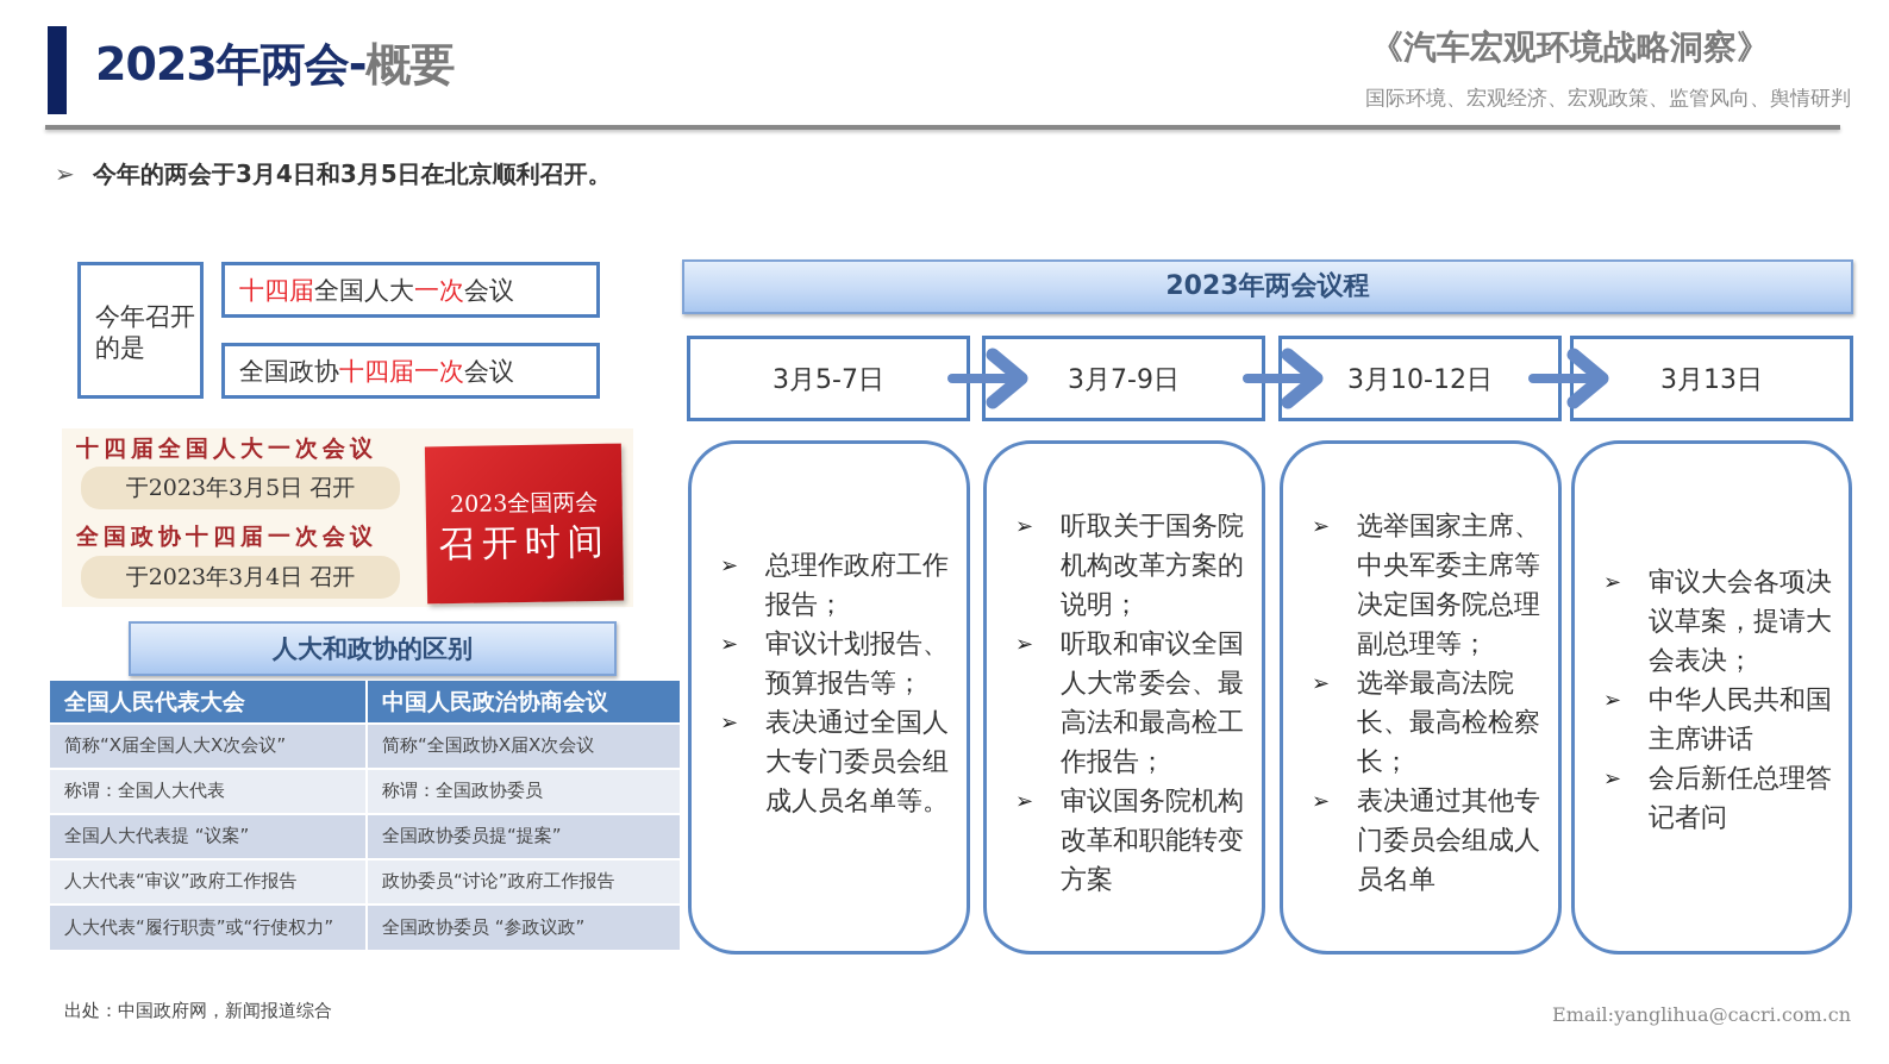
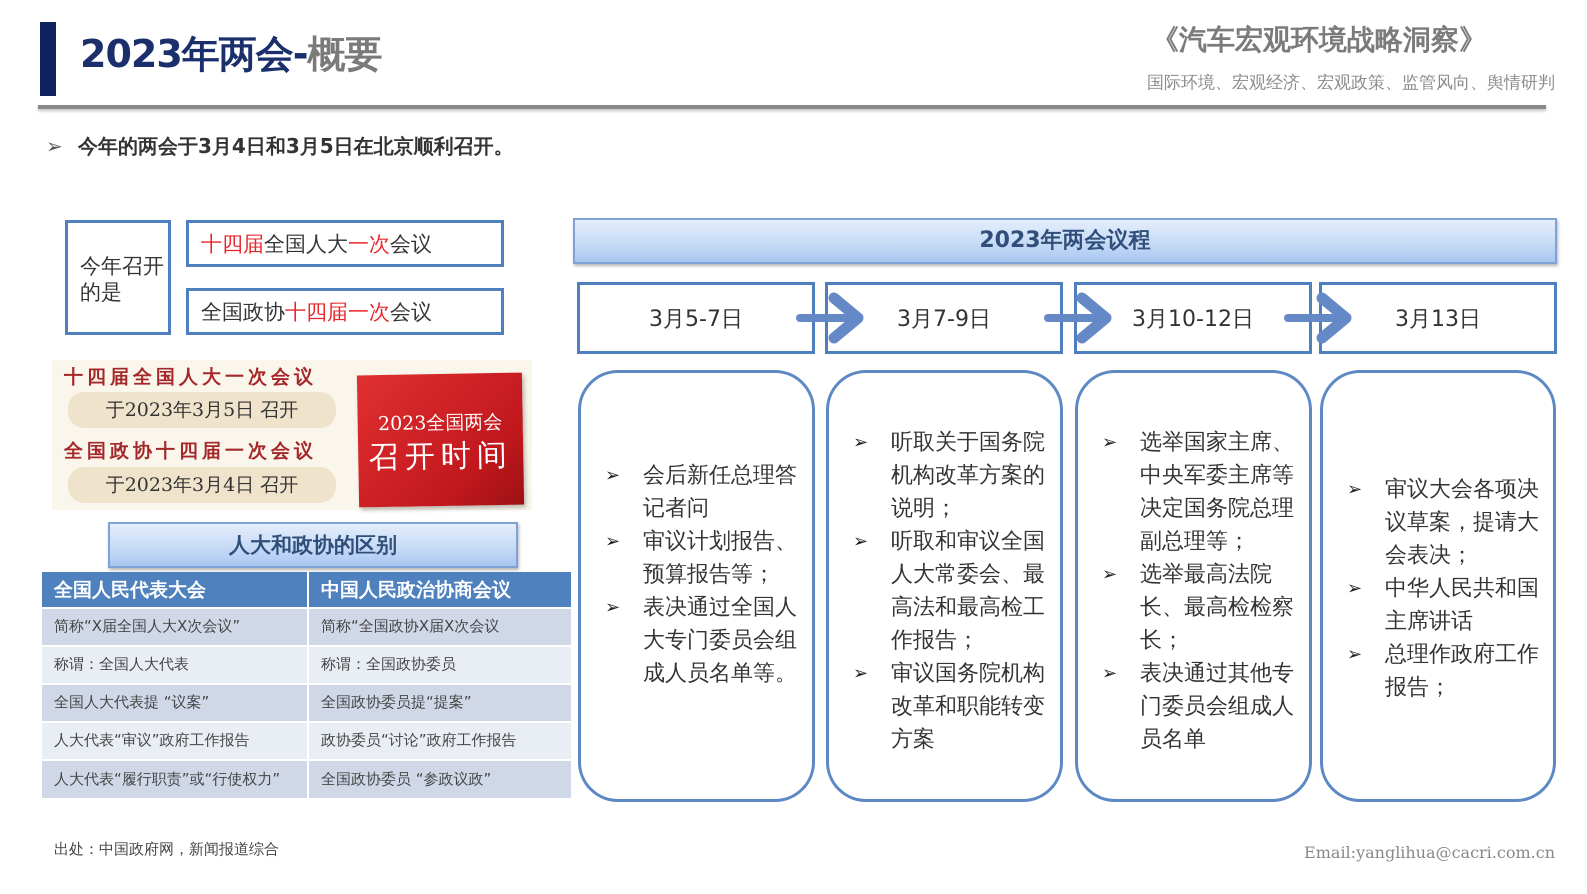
  2023年两会-概要
  《汽车宏观环境战略洞察》
  国际环境、宏观经济、宏观政策、监管风向、舆情研判
  ➢ 今年的两会于3月4日和3月5日在北京顺利召开。
  今年召开的是
  十四届全国人大一次会议
  全国政协十四届一次会议
  十四届全国人大一次会议
  于2023年3月5日 召开
  全国政协十四届一次会议
  于2023年3月4日 召开
  2023全国两会
  召开时间
  人大和政协的区别
  全国人民代表大会	中国人民政治协商会议
  简称“X届全国人大X次会议”	简称“全国政协X届X次会议
  称谓：全国人大代表	称谓：全国政协委员
  全国人大代表提 “议案”	全国政协委员提“提案”
  人大代表“审议”政府工作报告	政协委员“讨论”政府工作报告
  人大代表“履行职责”或“行使权力”	全国政协委员 “参政议政”
  2023年两会议程
  3月5-7日
  3月7-9日
  3月10-12日
  3月13日
  ➢
- 总理作政府工作报告；
+ 会后新任总理答记者问
  ➢
  审议计划报告、预算报告等；
  ➢
  表决通过全国人大专门委员会组成人员名单等。
  ➢
  听取关于国务院机构改革方案的说明；
  ➢
  听取和审议全国人大常委会、最高法和最高检工作报告；
  ➢
  审议国务院机构改革和职能转变方案
  ➢
  选举国家主席、中央军委主席等决定国务院总理副总理等；
  ➢
  选举最高法院长、最高检检察长；
  ➢
  表决通过其他专门委员会组成人员名单
  ➢
  审议大会各项决议草案，提请大会表决；
  ➢
  中华人民共和国主席讲话
  ➢
- 会后新任总理答记者问
+ 总理作政府工作报告；
  出处：中国政府网，新闻报道综合
  Email:yanglihua@cacri.com.cn
